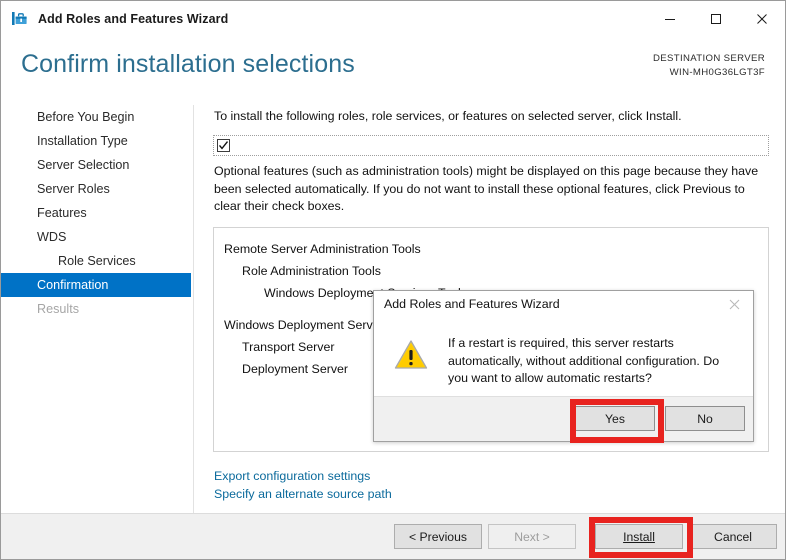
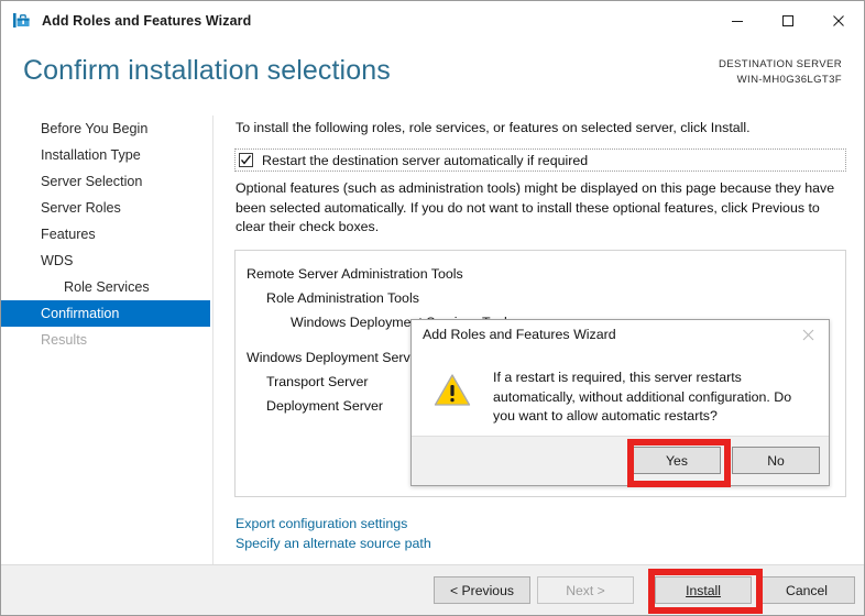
  Add Roles and Features Wizard
  Confirm installation selections
  DESTINATION SERVER
  WIN-MH0G36LGT3F
  Before You Begin
  Installation Type
  Server Selection
  Server Roles
  Features
  WDS
  Role Services
  Confirmation
  Results
  To install the following roles, role services, or features on selected server, click Install.
+ Restart the destination server automatically if required
  Optional features (such as administration tools) might be displayed on this page because they have been selected automatically. If you do not want to install these optional features, click Previous to clear their check boxes.
  Remote Server Administration Tools
  Role Administration Tools
  Windows Deployment Serv
  Transport Server
  Deployment Server
  Export configuration settings
  Specify an alternate source path
  < Previous
  Next >
  Install
  Cancel
  Add Roles and Features Wizard
  If a restart is required, this server restarts automatically, without additional configuration. Do you want to allow automatic restarts?
  Yes
  No
